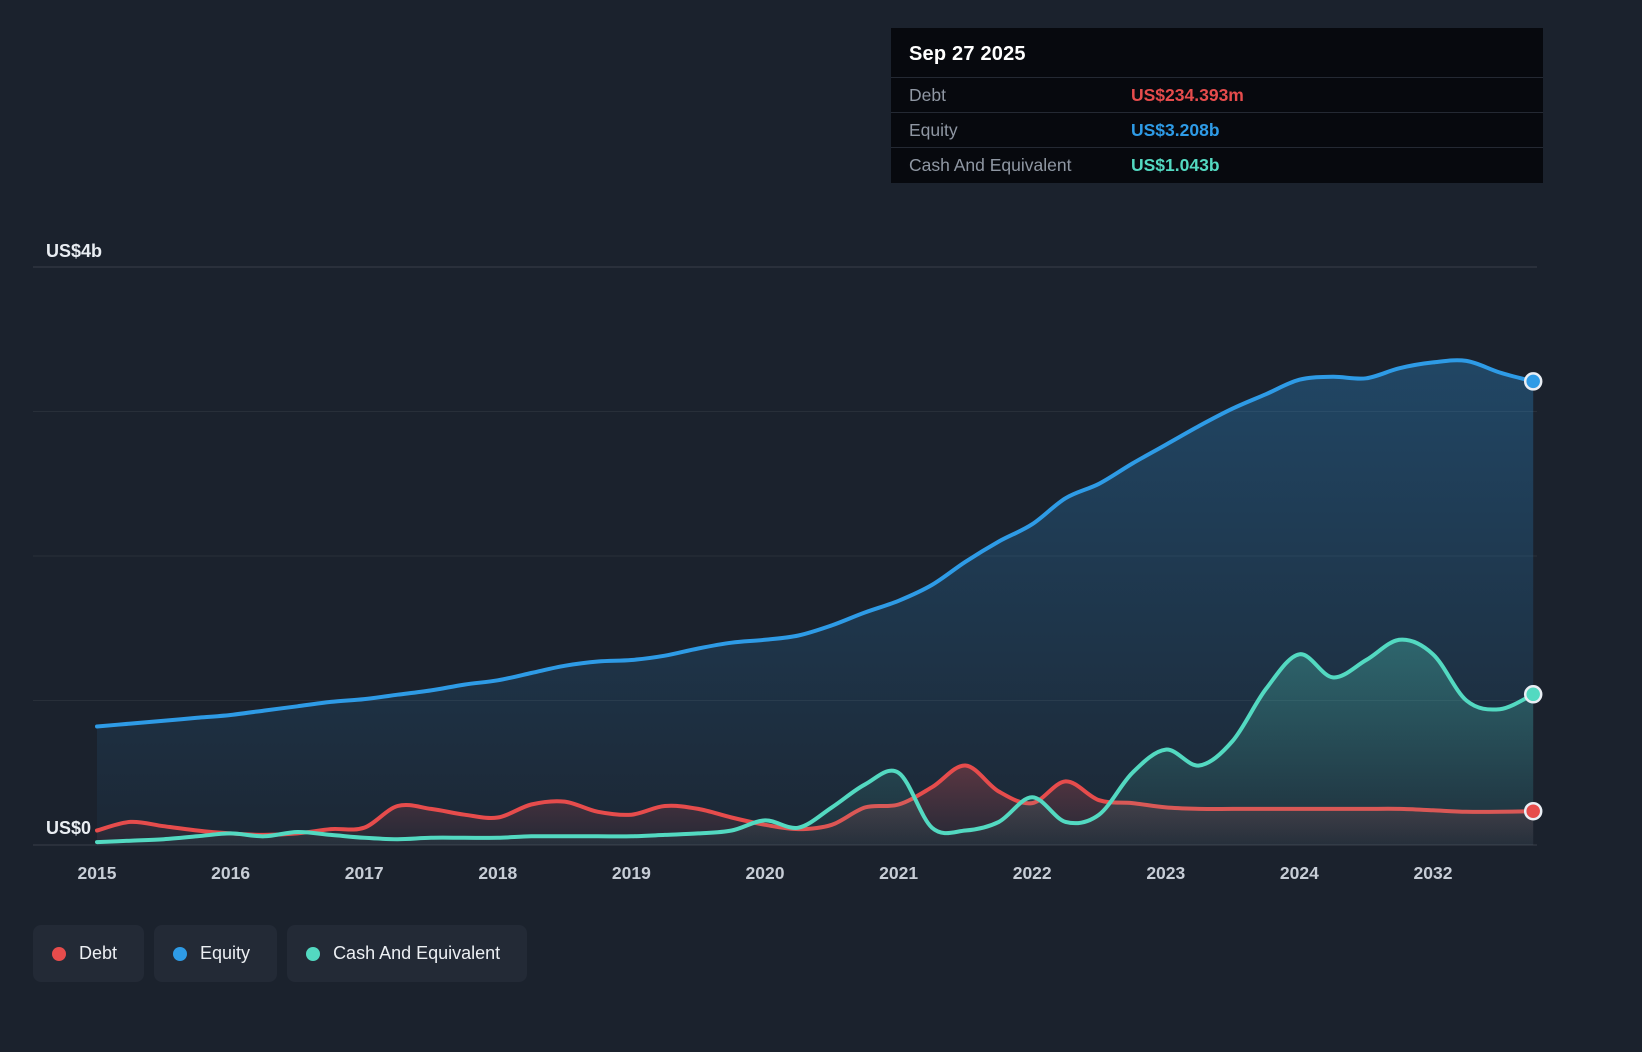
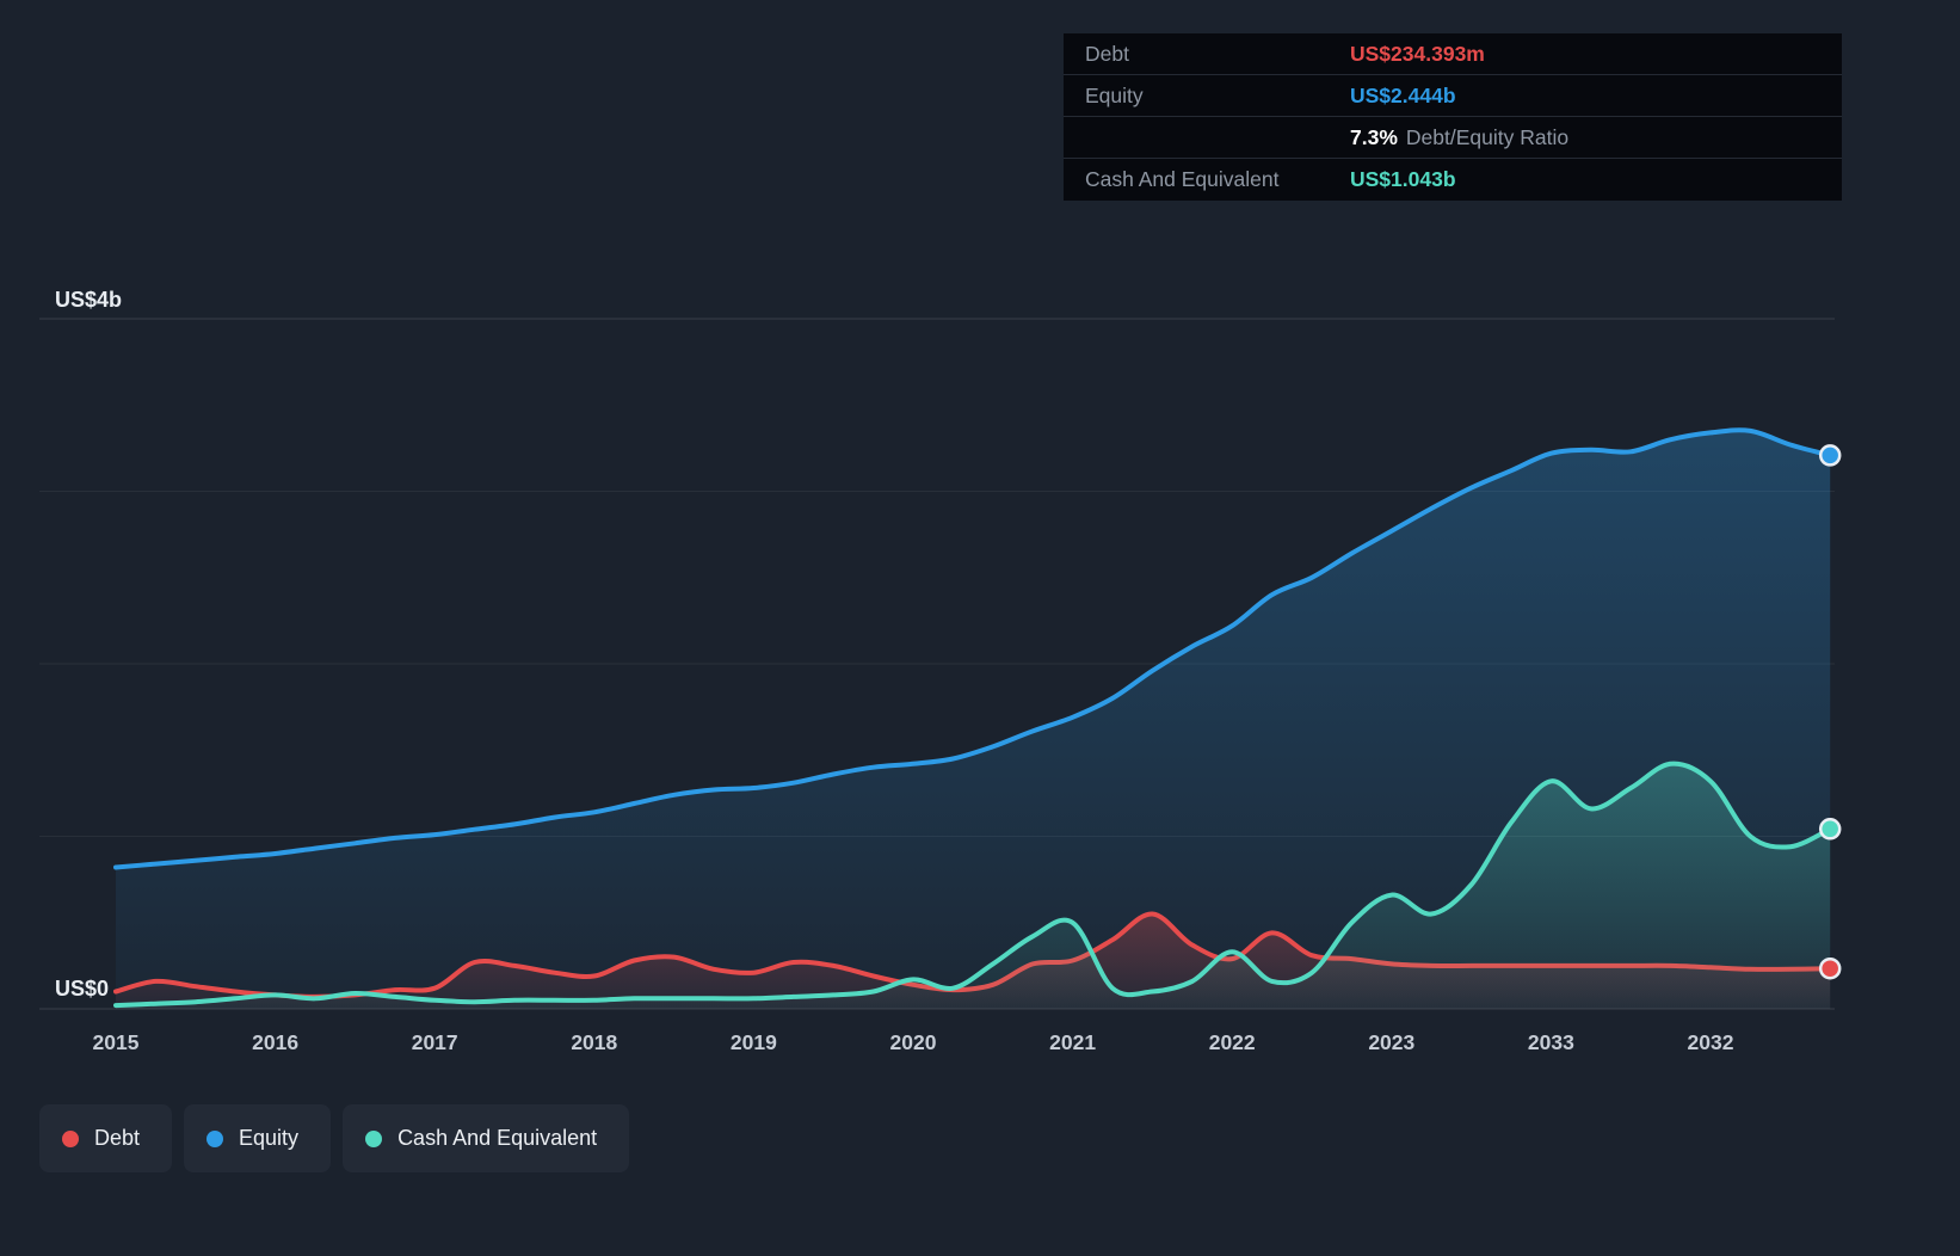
  US$4b
  US$0
  2015
  2016
  2017
  2018
  2019
  2020
  2021
  2022
  2023
- 2024
+ 2033
  2032
- Sep 27 2025
  Debt
  US$234.393m
  Equity
- US$3.208b
+ US$2.444b
+ 7.3% Debt/Equity Ratio
  Cash And Equivalent
  US$1.043b
  Debt
  Equity
  Cash And Equivalent
